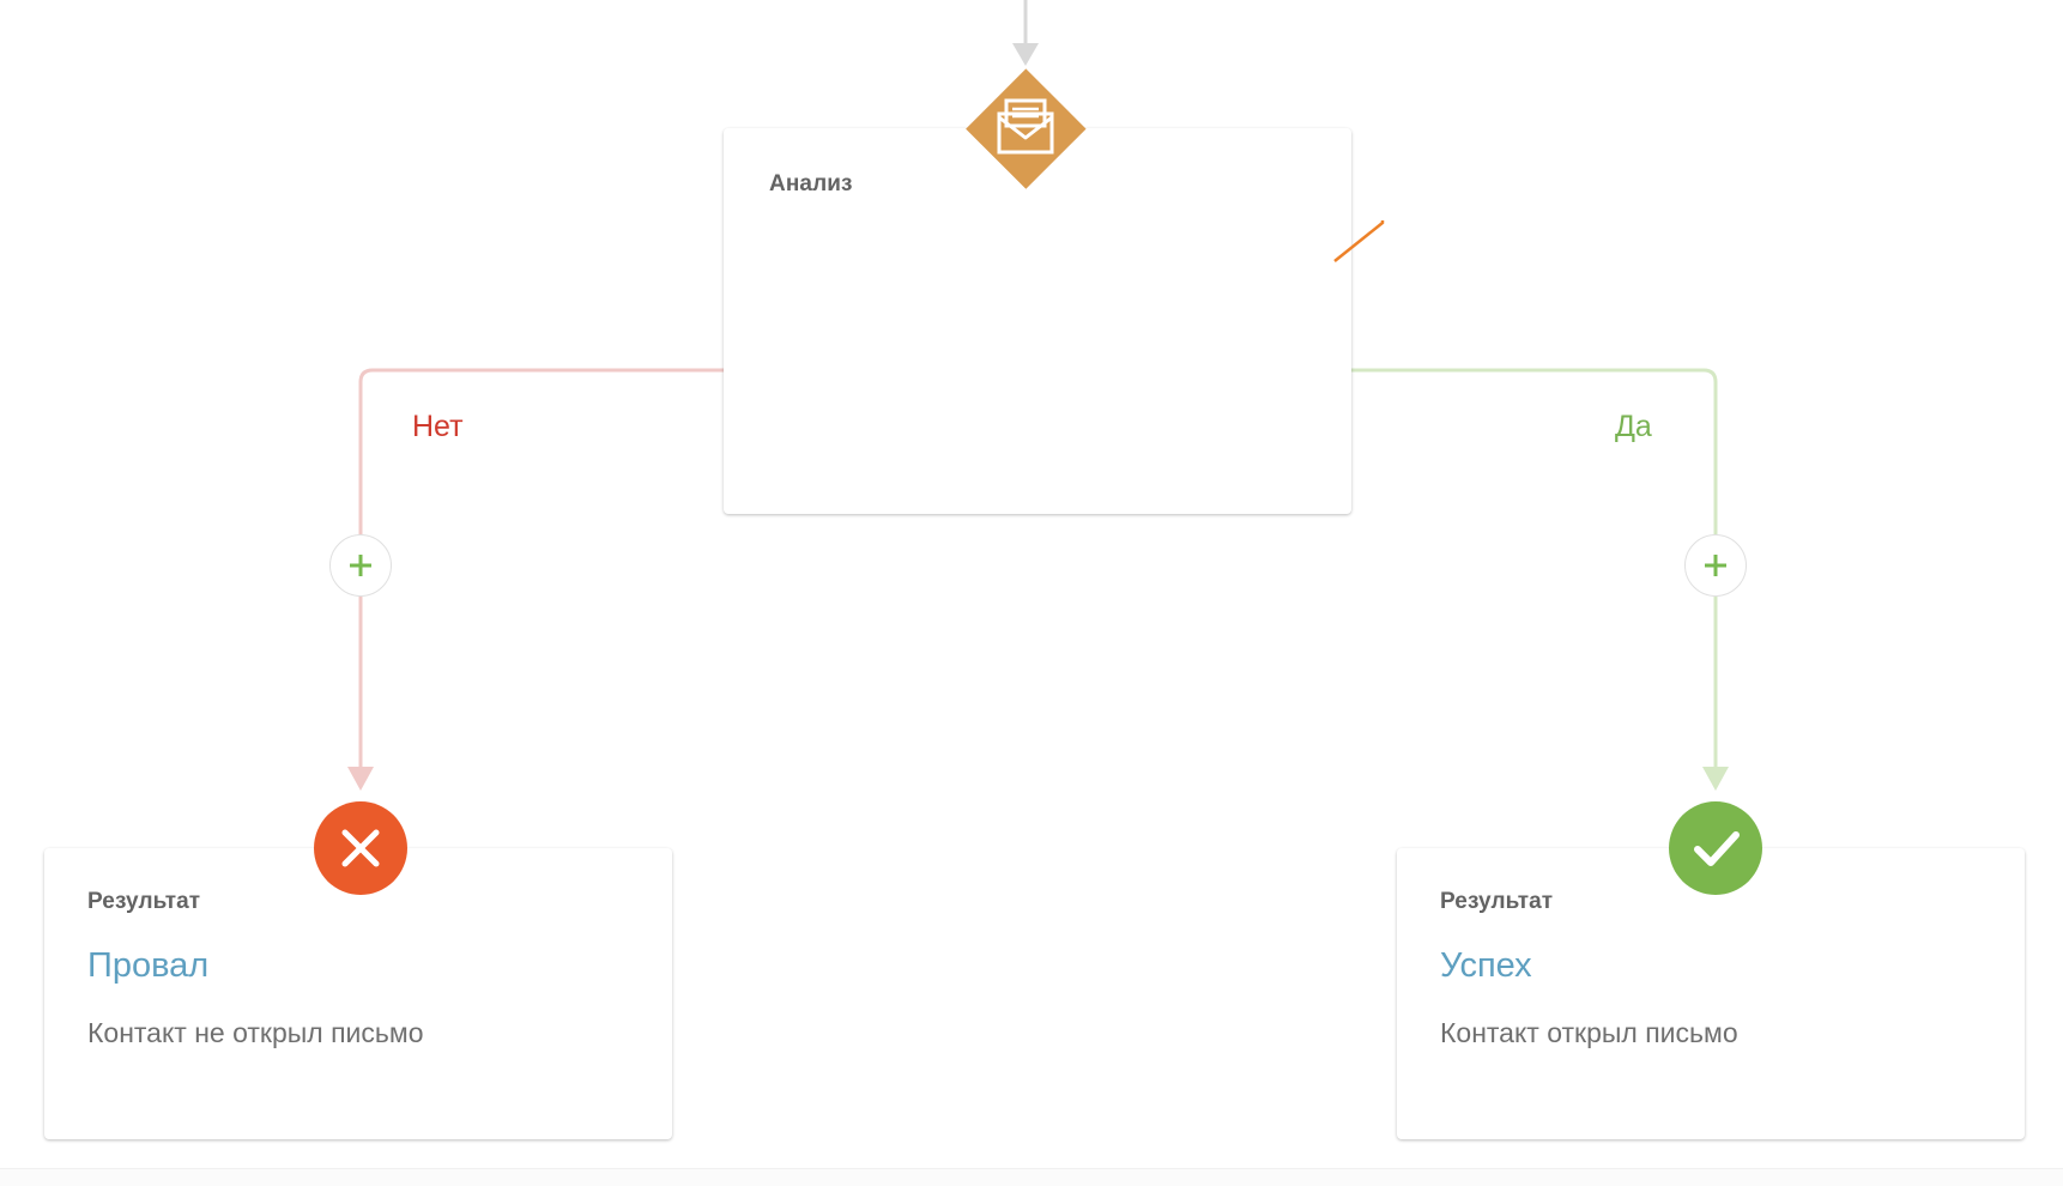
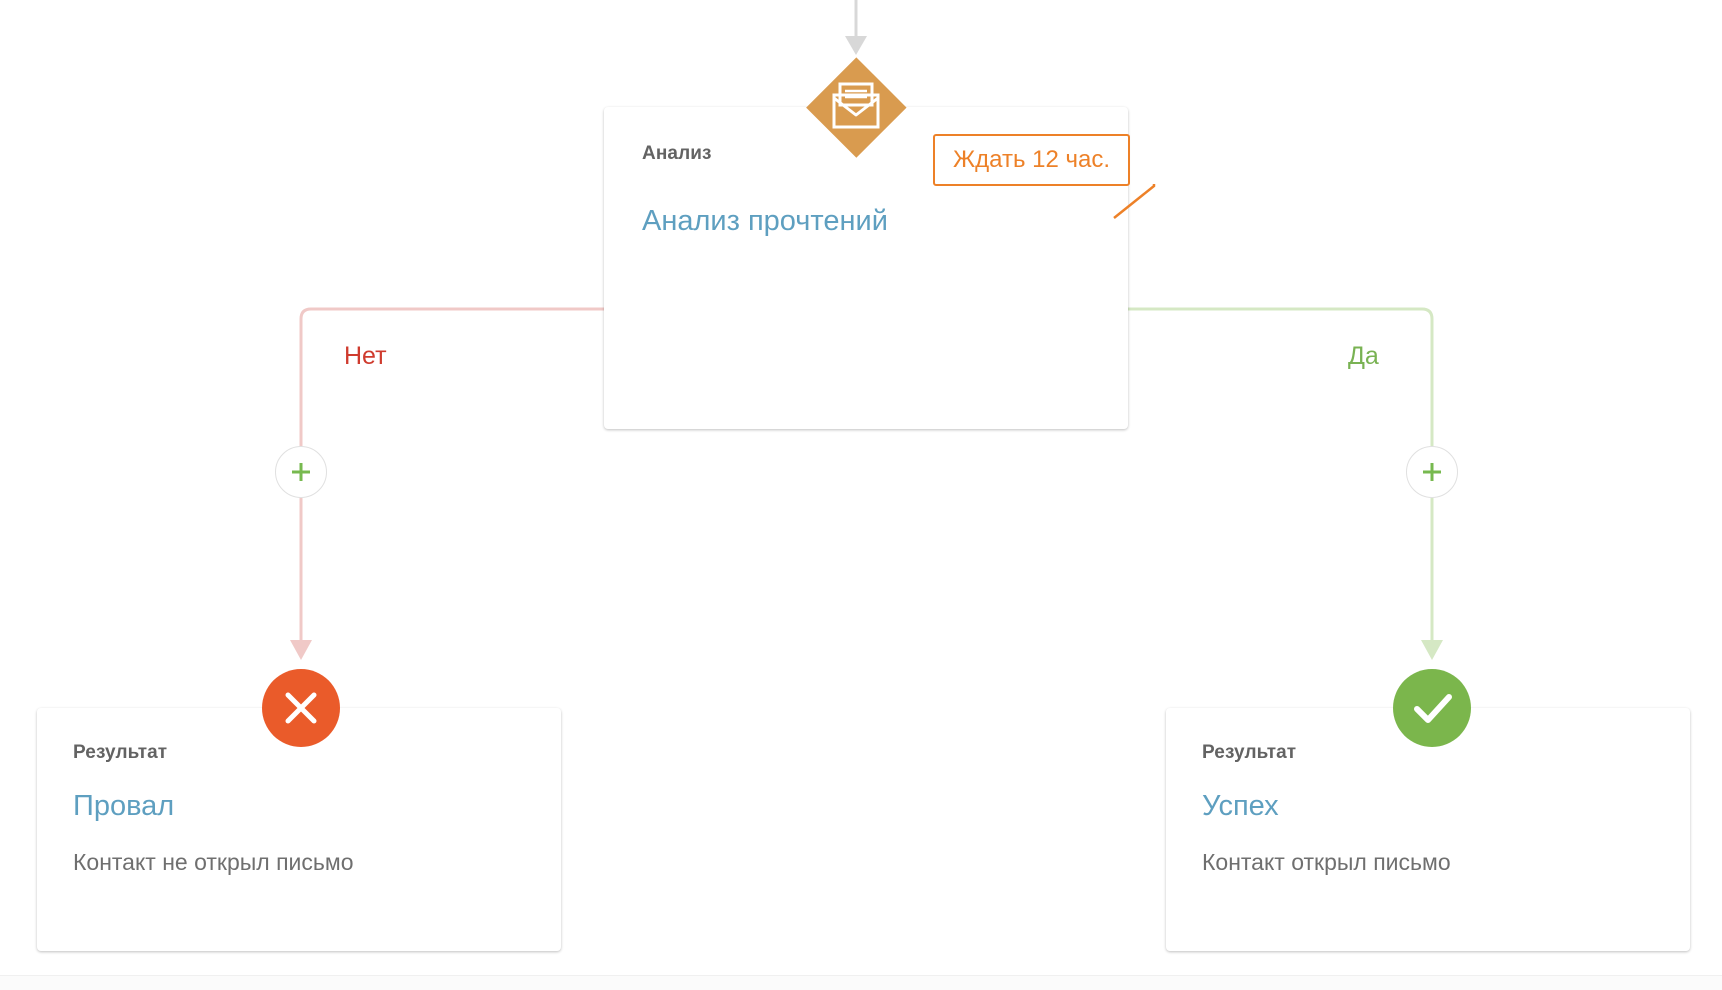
  Анализ
+ Анализ прочтений
+ Ждать 12 час.
  Нет
  Да
  Результат
  Провал
  Контакт не открыл письмо
  Результат
  Успех
  Контакт открыл письмо
